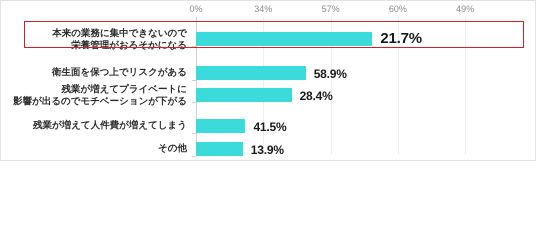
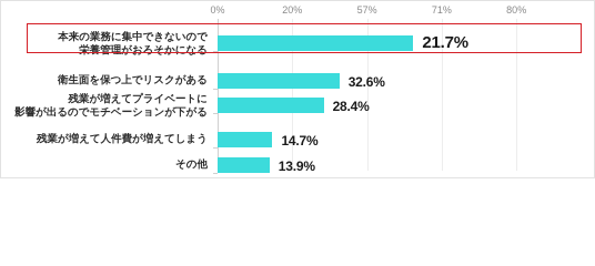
  0%
- 34%
+ 20%
  57%
- 60%
+ 71%
- 49%
+ 80%
  本来の業務に集中できないので
  栄養管理がおろそかになる
  21.7%
  衛生面を保つ上でリスクがある
- 58.9%
+ 32.6%
  残業が増えてプライベートに
  影響が出るのでモチベーションが下がる
  28.4%
  残業が増えて人件費が増えてしまう
- 41.5%
+ 14.7%
  その他
  13.9%
